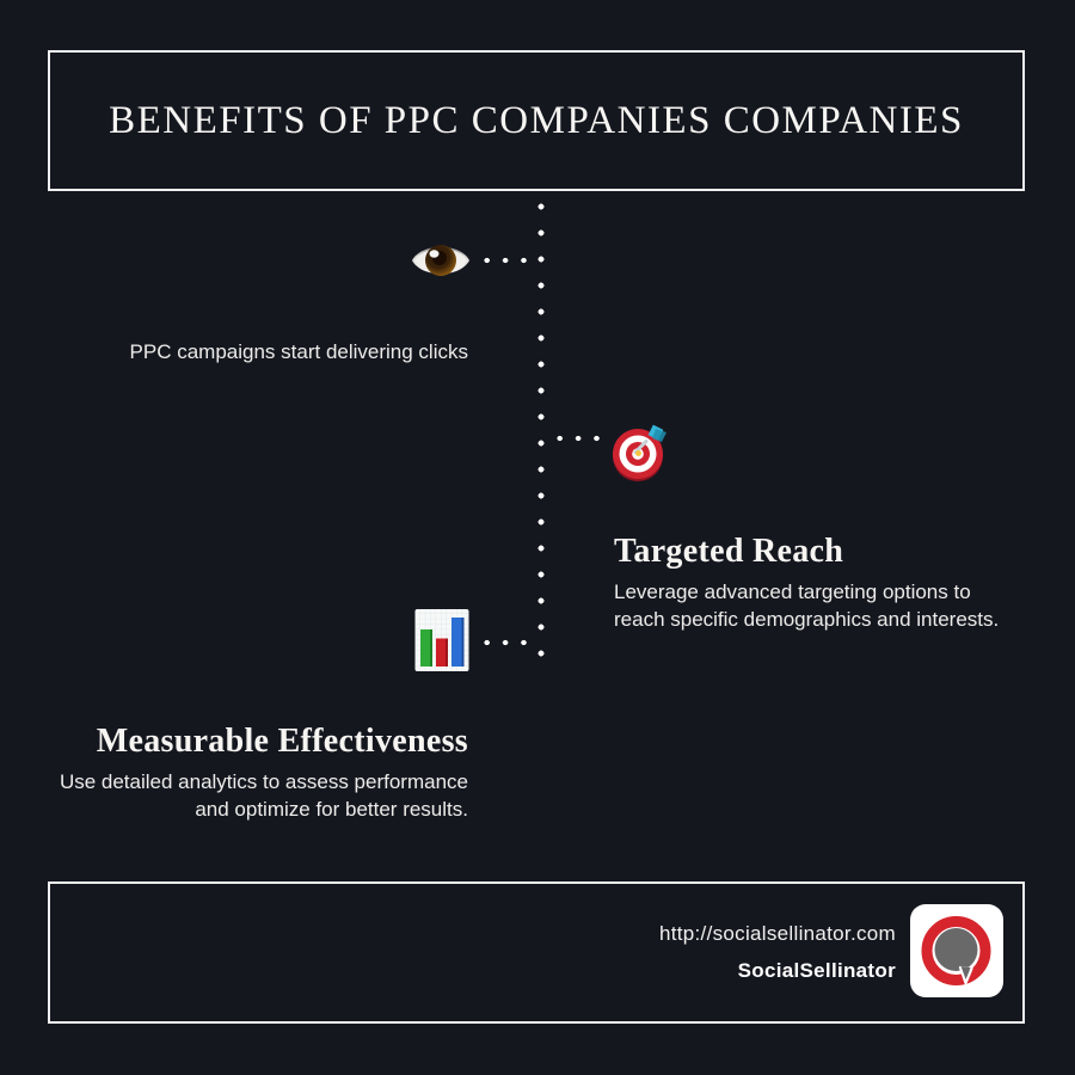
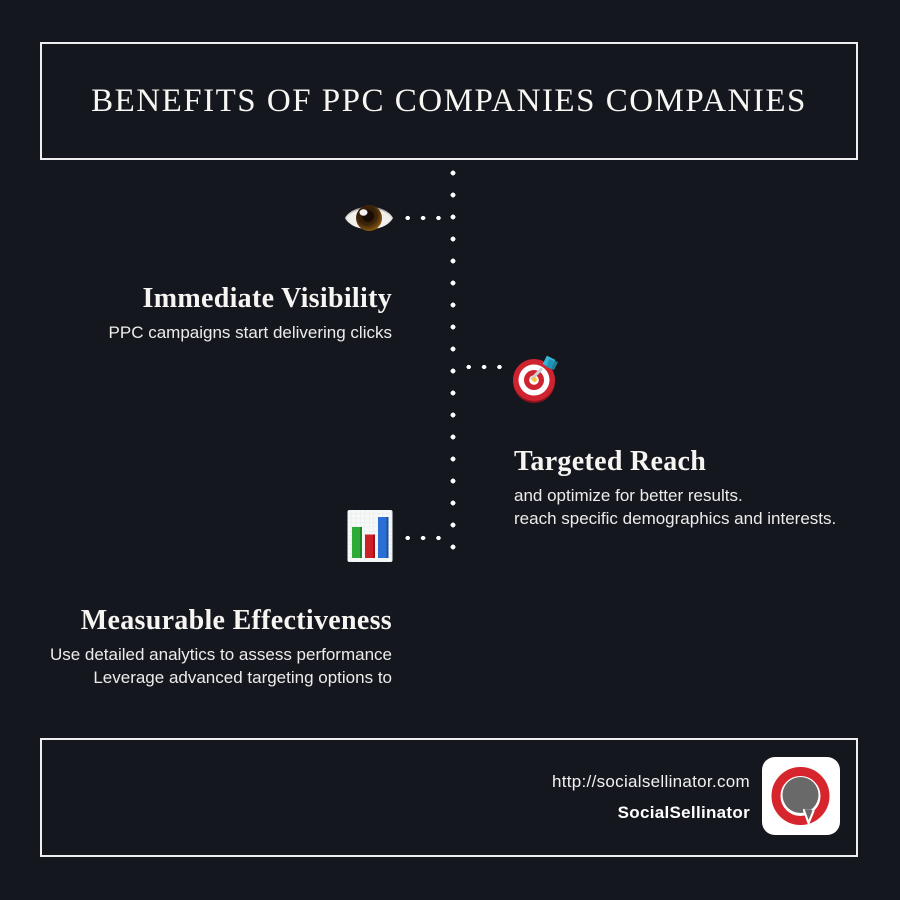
  BENEFITS OF PPC COMPANIES COMPANIES
+ Immediate Visibility
  PPC campaigns start delivering clicks
  Targeted Reach
- Leverage advanced targeting options to
+ and optimize for better results.
  reach specific demographics and interests.
  Measurable Effectiveness
  Use detailed analytics to assess performance
- and optimize for better results.
+ Leverage advanced targeting options to
  http://socialsellinator.com
  SocialSellinator
